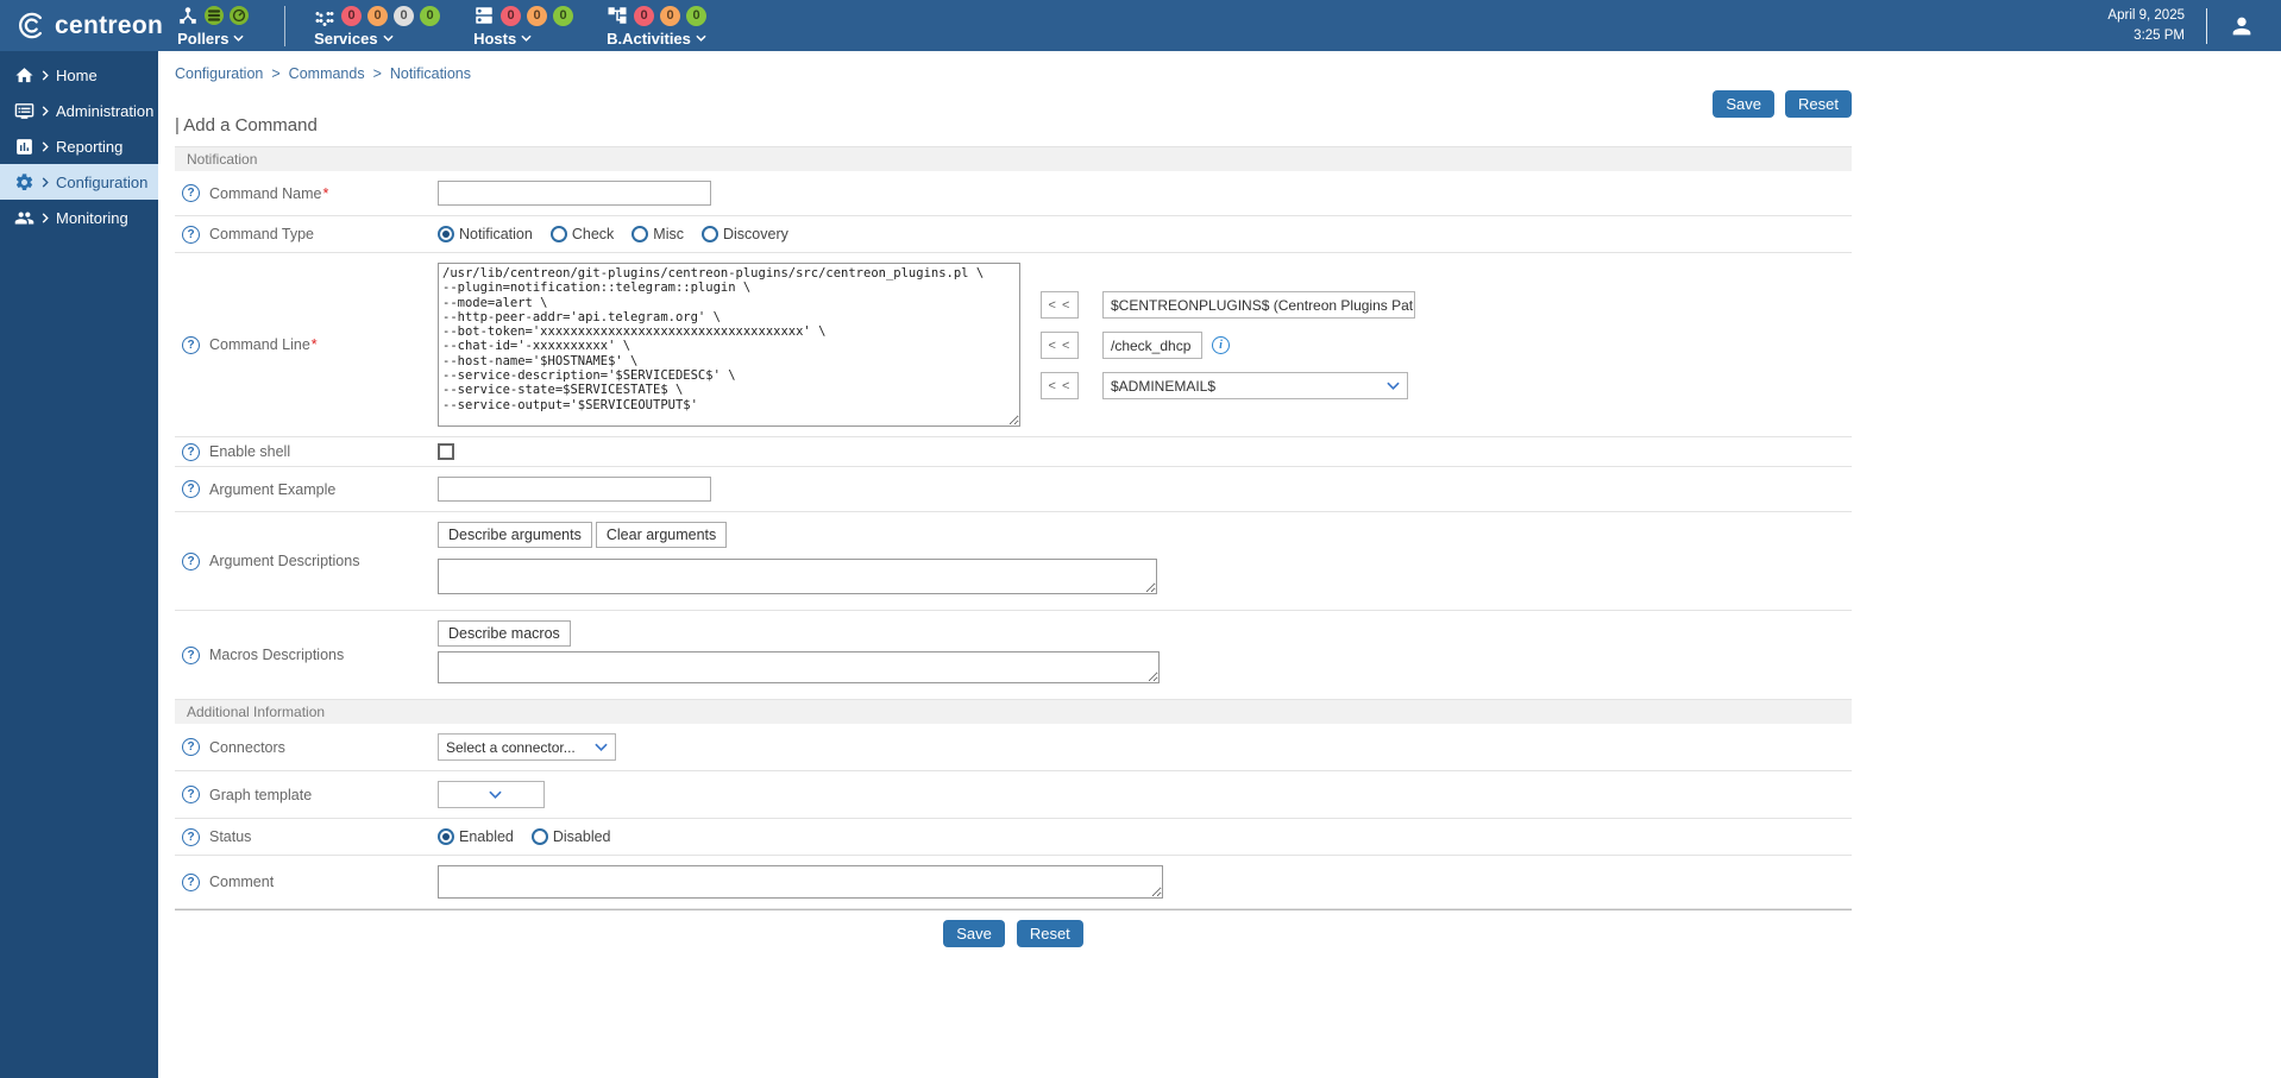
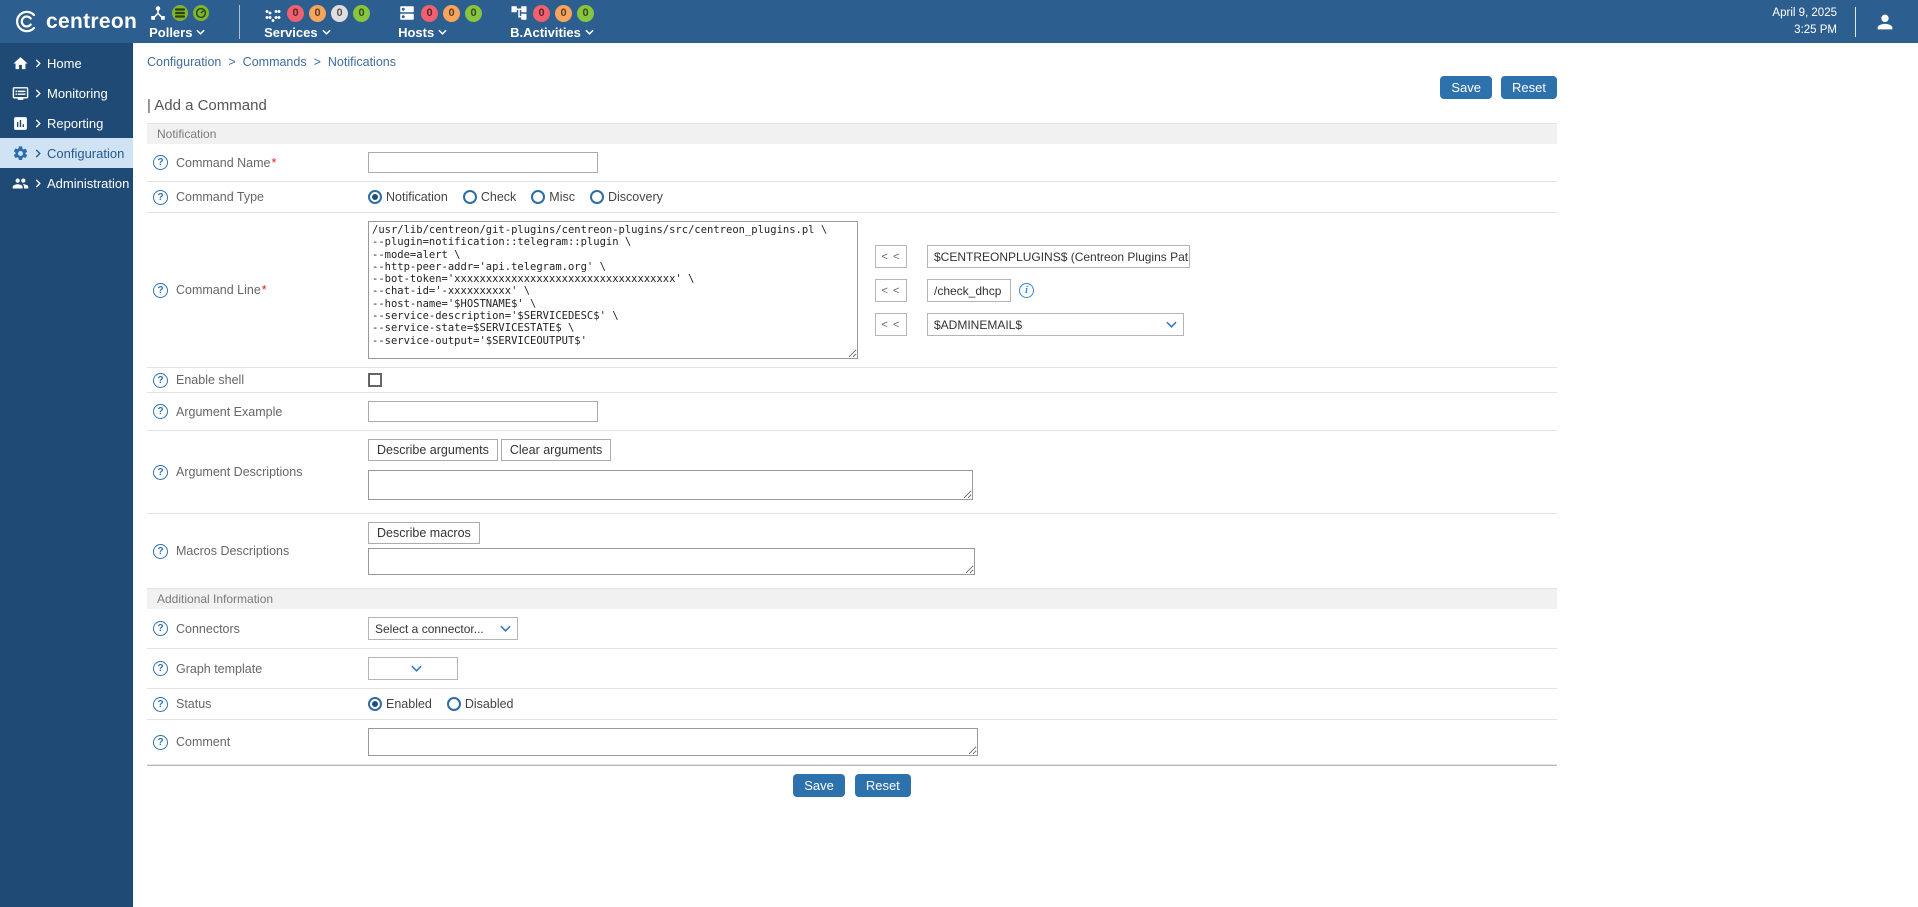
  centreon
  Pollers
  0
  0
  0
  0
  Services
  0
  0
  0
  Hosts
  0
  0
  0
  B.Activities
  April 9, 2025
  3:25 PM
  Home
- Administration
+ Monitoring
  Reporting
  Configuration
- Monitoring
+ Administration
  Configuration
  >
  Commands
  >
  Notifications
  Save
  Reset
  | Add a Command
  Notification
  ?
  Command Name*
  ?
  Command Type
  Notification
  Check
  Misc
  Discovery
  ?
  Command Line*
  /usr/lib/centreon/git-plugins/centreon-plugins/src/centreon_plugins.pl \
  --plugin=notification::telegram::plugin \
  --mode=alert \
  --http-peer-addr='api.telegram.org' \
  --bot-token='xxxxxxxxxxxxxxxxxxxxxxxxxxxxxxxxxxx' \
  --chat-id='-xxxxxxxxxx' \
  --host-name='$HOSTNAME$' \
  --service-description='$SERVICEDESC$' \
  --service-state=$SERVICESTATE$ \
  --service-output='$SERVICEOUTPUT$'
  < <
  $CENTREONPLUGINS$ (Centreon Plugins Pat
  < <
  /check_dhcp
  i
  < <
  $ADMINEMAIL$
  ?
  Enable shell
  ?
  Argument Example
  ?
  Argument Descriptions
  Describe arguments
  Clear arguments
  ?
  Macros Descriptions
  Describe macros
  Additional Information
  ?
  Connectors
  Select a connector...
  ?
  Graph template
  ?
  Status
  Enabled
  Disabled
  ?
  Comment
  Save
  Reset
